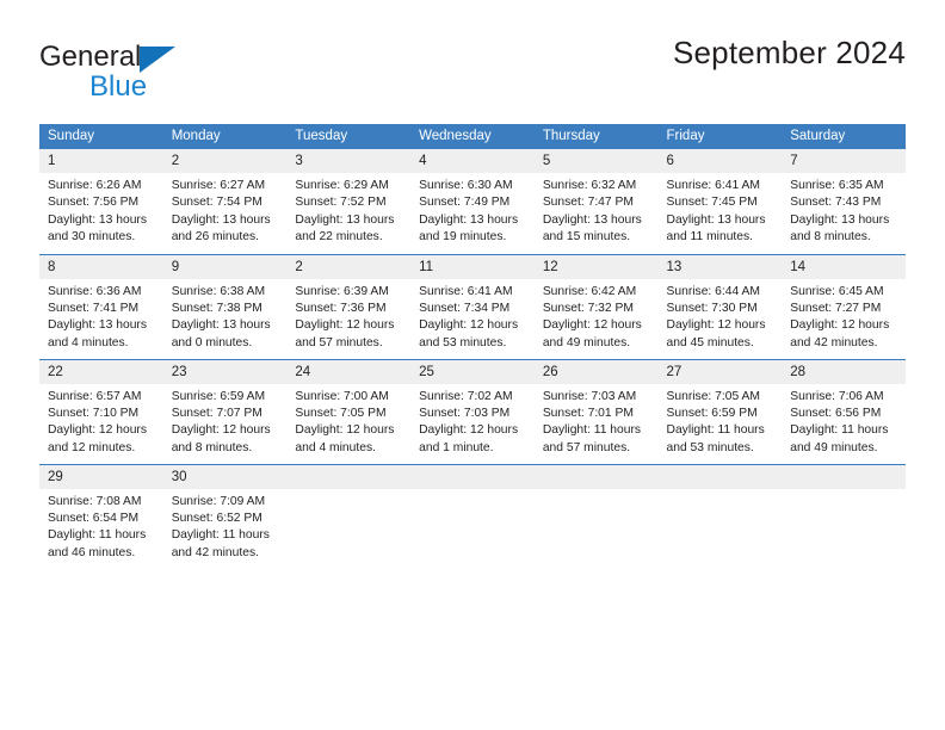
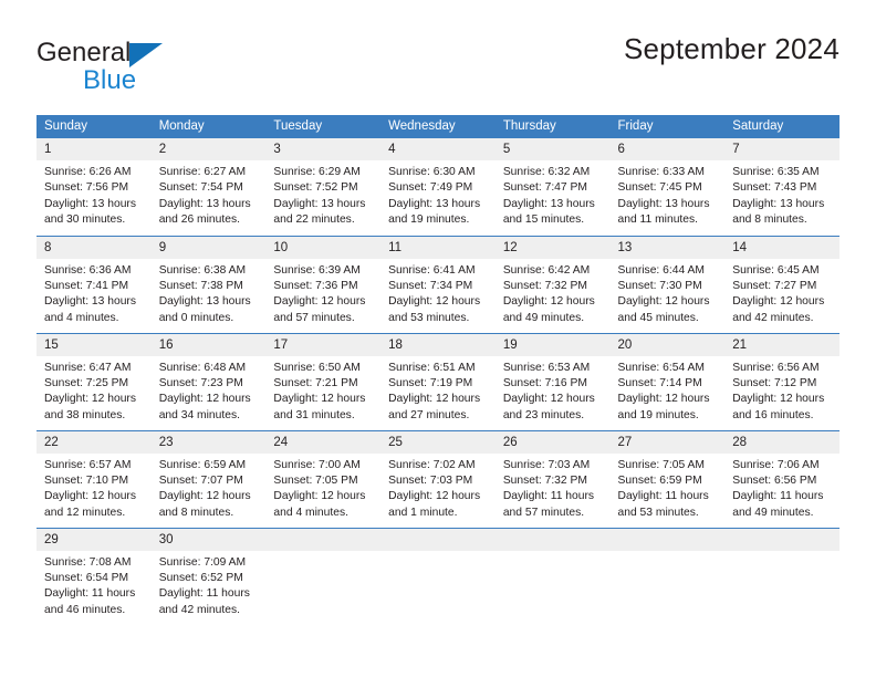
  General
  Blue
  September 2024
  Sunday	Monday	Tuesday	Wednesday	Thursday	Friday	Saturday
- 1Sunrise: 6:26 AMSunset: 7:56 PMDaylight: 13 hoursand 30 minutes.	2Sunrise: 6:27 AMSunset: 7:54 PMDaylight: 13 hoursand 26 minutes.	3Sunrise: 6:29 AMSunset: 7:52 PMDaylight: 13 hoursand 22 minutes.	4Sunrise: 6:30 AMSunset: 7:49 PMDaylight: 13 hoursand 19 minutes.	5Sunrise: 6:32 AMSunset: 7:47 PMDaylight: 13 hoursand 15 minutes.	6Sunrise: 6:41 AMSunset: 7:45 PMDaylight: 13 hoursand 11 minutes.	7Sunrise: 6:35 AMSunset: 7:43 PMDaylight: 13 hoursand 8 minutes.
+ 1Sunrise: 6:26 AMSunset: 7:56 PMDaylight: 13 hoursand 30 minutes.	2Sunrise: 6:27 AMSunset: 7:54 PMDaylight: 13 hoursand 26 minutes.	3Sunrise: 6:29 AMSunset: 7:52 PMDaylight: 13 hoursand 22 minutes.	4Sunrise: 6:30 AMSunset: 7:49 PMDaylight: 13 hoursand 19 minutes.	5Sunrise: 6:32 AMSunset: 7:47 PMDaylight: 13 hoursand 15 minutes.	6Sunrise: 6:33 AMSunset: 7:45 PMDaylight: 13 hoursand 11 minutes.	7Sunrise: 6:35 AMSunset: 7:43 PMDaylight: 13 hoursand 8 minutes.
- 8Sunrise: 6:36 AMSunset: 7:41 PMDaylight: 13 hoursand 4 minutes.	9Sunrise: 6:38 AMSunset: 7:38 PMDaylight: 13 hoursand 0 minutes.	2Sunrise: 6:39 AMSunset: 7:36 PMDaylight: 12 hoursand 57 minutes.	11Sunrise: 6:41 AMSunset: 7:34 PMDaylight: 12 hoursand 53 minutes.	12Sunrise: 6:42 AMSunset: 7:32 PMDaylight: 12 hoursand 49 minutes.	13Sunrise: 6:44 AMSunset: 7:30 PMDaylight: 12 hoursand 45 minutes.	14Sunrise: 6:45 AMSunset: 7:27 PMDaylight: 12 hoursand 42 minutes.
+ 8Sunrise: 6:36 AMSunset: 7:41 PMDaylight: 13 hoursand 4 minutes.	9Sunrise: 6:38 AMSunset: 7:38 PMDaylight: 13 hoursand 0 minutes.	10Sunrise: 6:39 AMSunset: 7:36 PMDaylight: 12 hoursand 57 minutes.	11Sunrise: 6:41 AMSunset: 7:34 PMDaylight: 12 hoursand 53 minutes.	12Sunrise: 6:42 AMSunset: 7:32 PMDaylight: 12 hoursand 49 minutes.	13Sunrise: 6:44 AMSunset: 7:30 PMDaylight: 12 hoursand 45 minutes.	14Sunrise: 6:45 AMSunset: 7:27 PMDaylight: 12 hoursand 42 minutes.
+ 15Sunrise: 6:47 AMSunset: 7:25 PMDaylight: 12 hoursand 38 minutes.	16Sunrise: 6:48 AMSunset: 7:23 PMDaylight: 12 hoursand 34 minutes.	17Sunrise: 6:50 AMSunset: 7:21 PMDaylight: 12 hoursand 31 minutes.	18Sunrise: 6:51 AMSunset: 7:19 PMDaylight: 12 hoursand 27 minutes.	19Sunrise: 6:53 AMSunset: 7:16 PMDaylight: 12 hoursand 23 minutes.	20Sunrise: 6:54 AMSunset: 7:14 PMDaylight: 12 hoursand 19 minutes.	21Sunrise: 6:56 AMSunset: 7:12 PMDaylight: 12 hoursand 16 minutes.
- 22Sunrise: 6:57 AMSunset: 7:10 PMDaylight: 12 hoursand 12 minutes.	23Sunrise: 6:59 AMSunset: 7:07 PMDaylight: 12 hoursand 8 minutes.	24Sunrise: 7:00 AMSunset: 7:05 PMDaylight: 12 hoursand 4 minutes.	25Sunrise: 7:02 AMSunset: 7:03 PMDaylight: 12 hoursand 1 minute.	26Sunrise: 7:03 AMSunset: 7:01 PMDaylight: 11 hoursand 57 minutes.	27Sunrise: 7:05 AMSunset: 6:59 PMDaylight: 11 hoursand 53 minutes.	28Sunrise: 7:06 AMSunset: 6:56 PMDaylight: 11 hoursand 49 minutes.
+ 22Sunrise: 6:57 AMSunset: 7:10 PMDaylight: 12 hoursand 12 minutes.	23Sunrise: 6:59 AMSunset: 7:07 PMDaylight: 12 hoursand 8 minutes.	24Sunrise: 7:00 AMSunset: 7:05 PMDaylight: 12 hoursand 4 minutes.	25Sunrise: 7:02 AMSunset: 7:03 PMDaylight: 12 hoursand 1 minute.	26Sunrise: 7:03 AMSunset: 7:32 PMDaylight: 11 hoursand 57 minutes.	27Sunrise: 7:05 AMSunset: 6:59 PMDaylight: 11 hoursand 53 minutes.	28Sunrise: 7:06 AMSunset: 6:56 PMDaylight: 11 hoursand 49 minutes.
  29Sunrise: 7:08 AMSunset: 6:54 PMDaylight: 11 hoursand 46 minutes.	30Sunrise: 7:09 AMSunset: 6:52 PMDaylight: 11 hoursand 42 minutes.
